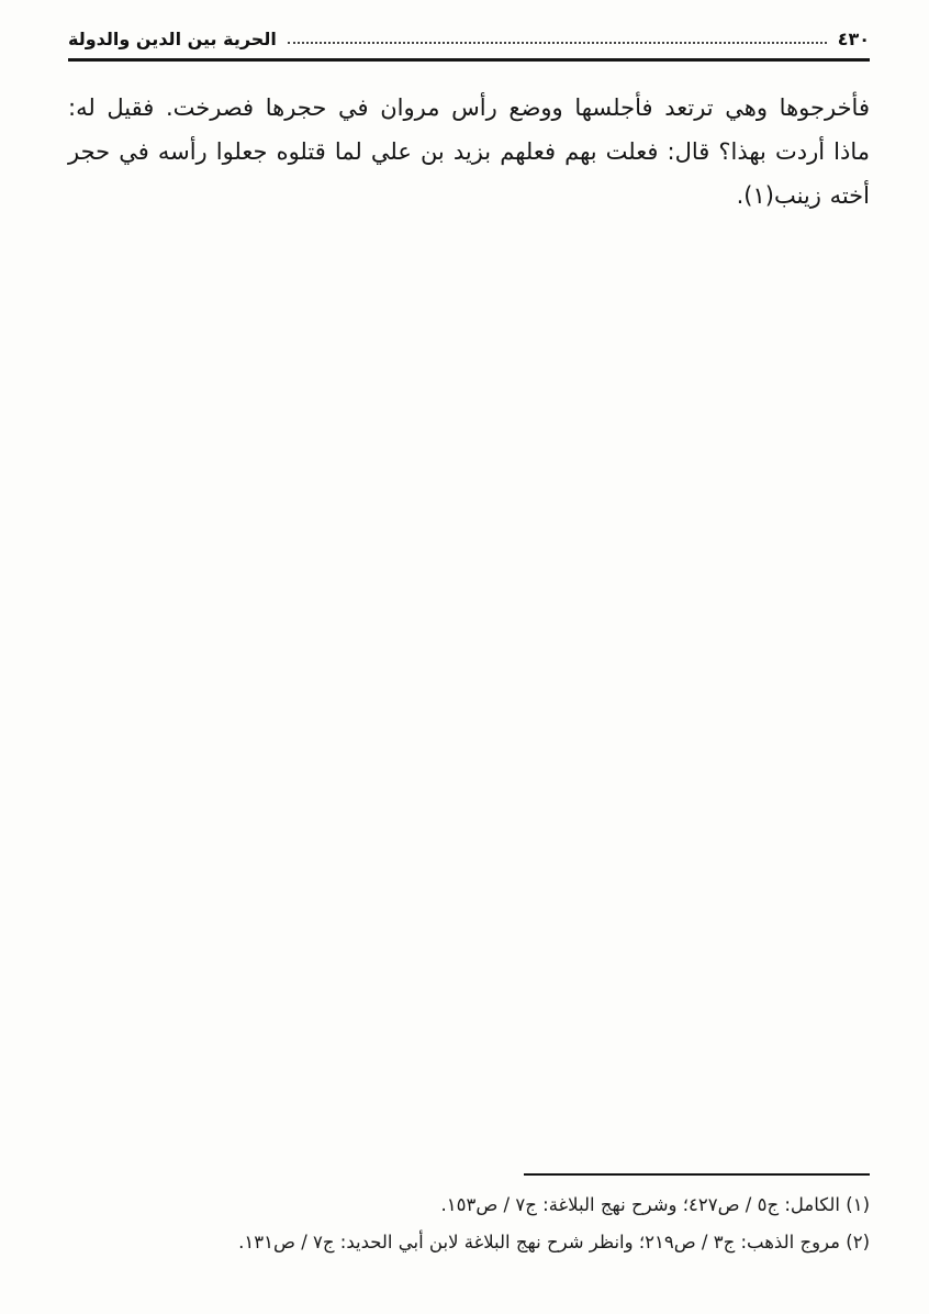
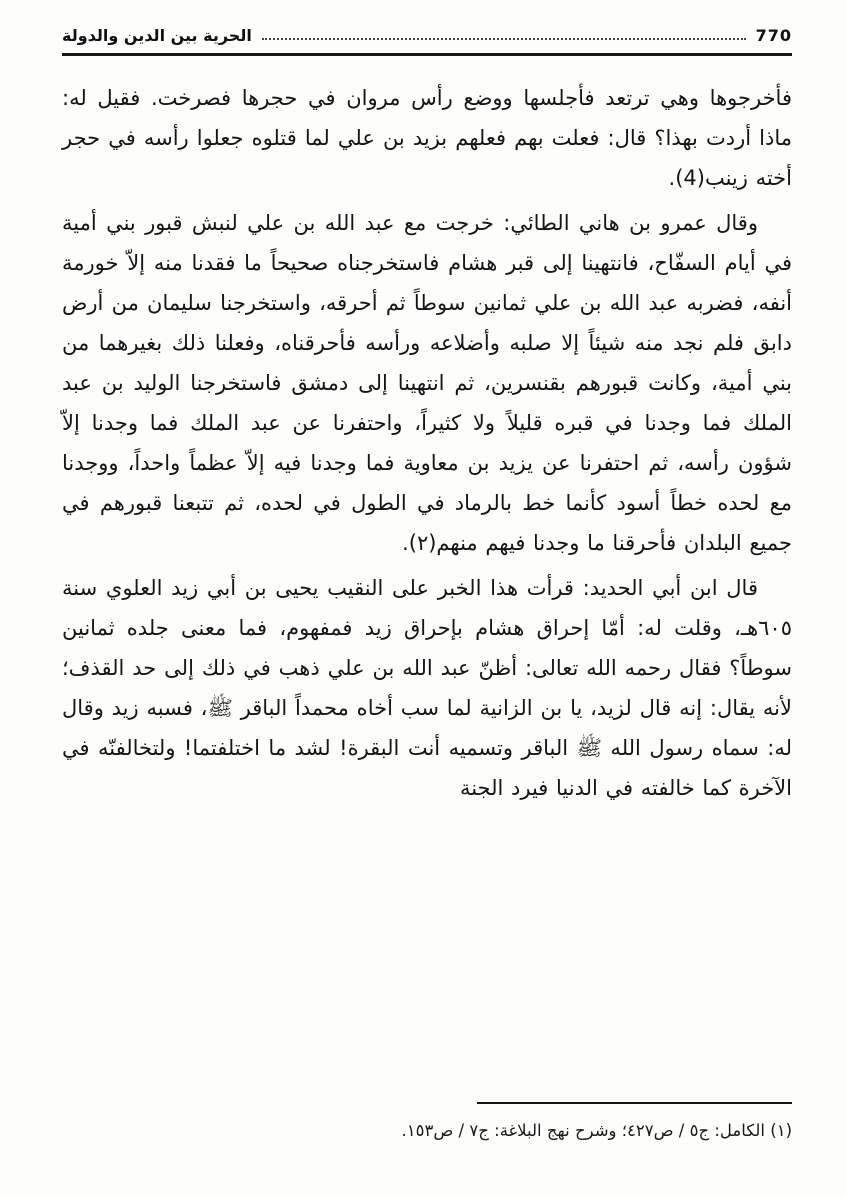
- ٤٣٠
+ 770
  الحرية بين الدين والدولة
- فأخرجوها وهي ترتعد فأجلسها ووضع رأس مروان في حجرها فصرخت. فقيل له: ماذا أردت بهذا؟ قال: فعلت بهم فعلهم بزيد بن علي لما قتلوه جعلوا رأسه في حجر أخته زينب(١).
+ فأخرجوها وهي ترتعد فأجلسها ووضع رأس مروان في حجرها فصرخت. فقيل له: ماذا أردت بهذا؟ قال: فعلت بهم فعلهم بزيد بن علي لما قتلوه جعلوا رأسه في حجر أخته زينب(4).
+ وقال عمرو بن هاني الطائي: خرجت مع عبد الله بن علي لنبش قبور بني أمية في أيام السفّاح، فانتهينا إلى قبر هشام فاستخرجناه صحيحاً ما فقدنا منه إلاّ خورمة أنفه، فضربه عبد الله بن علي ثمانين سوطاً ثم أحرقه، واستخرجنا سليمان من أرض دابق فلم نجد منه شيئاً إلا صلبه وأضلاعه ورأسه فأحرقناه، وفعلنا ذلك بغيرهما من بني أمية، وكانت قبورهم بقنسرين، ثم انتهينا إلى دمشق فاستخرجنا الوليد بن عبد الملك فما وجدنا في قبره قليلاً ولا كثيراً، واحتفرنا عن عبد الملك فما وجدنا إلاّ شؤون رأسه، ثم احتفرنا عن يزيد بن معاوية فما وجدنا فيه إلاّ عظماً واحداً، ووجدنا مع لحده خطاً أسود كأنما خط بالرماد في الطول في لحده، ثم تتبعنا قبورهم في جميع البلدان فأحرقنا ما وجدنا فيهم منهم(٢).
+ قال ابن أبي الحديد: قرأت هذا الخبر على النقيب يحيى بن أبي زيد العلوي سنة ٦٠٥هـ، وقلت له: أمّا إحراق هشام بإحراق زيد فمفهوم، فما معنى جلده ثمانين سوطاً؟ فقال رحمه الله تعالى: أظنّ عبد الله بن علي ذهب في ذلك إلى حد القذف؛ لأنه يقال: إنه قال لزيد، يا بن الزانية لما سب أخاه محمداً الباقر ﷺ، فسبه زيد وقال له: سماه رسول الله ﷺ الباقر وتسميه أنت البقرة! لشد ما اختلفتما! ولتخالفنّه في الآخرة كما خالفته في الدنيا فيرد الجنة
  (١) الكامل: ج٥ / ص٤٢٧؛ وشرح نهج البلاغة: ج٧ / ص١٥٣.
- (٢) مروج الذهب: ج٣ / ص٢١٩؛ وانظر شرح نهج البلاغة لابن أبي الحديد: ج٧ / ص١٣١.
